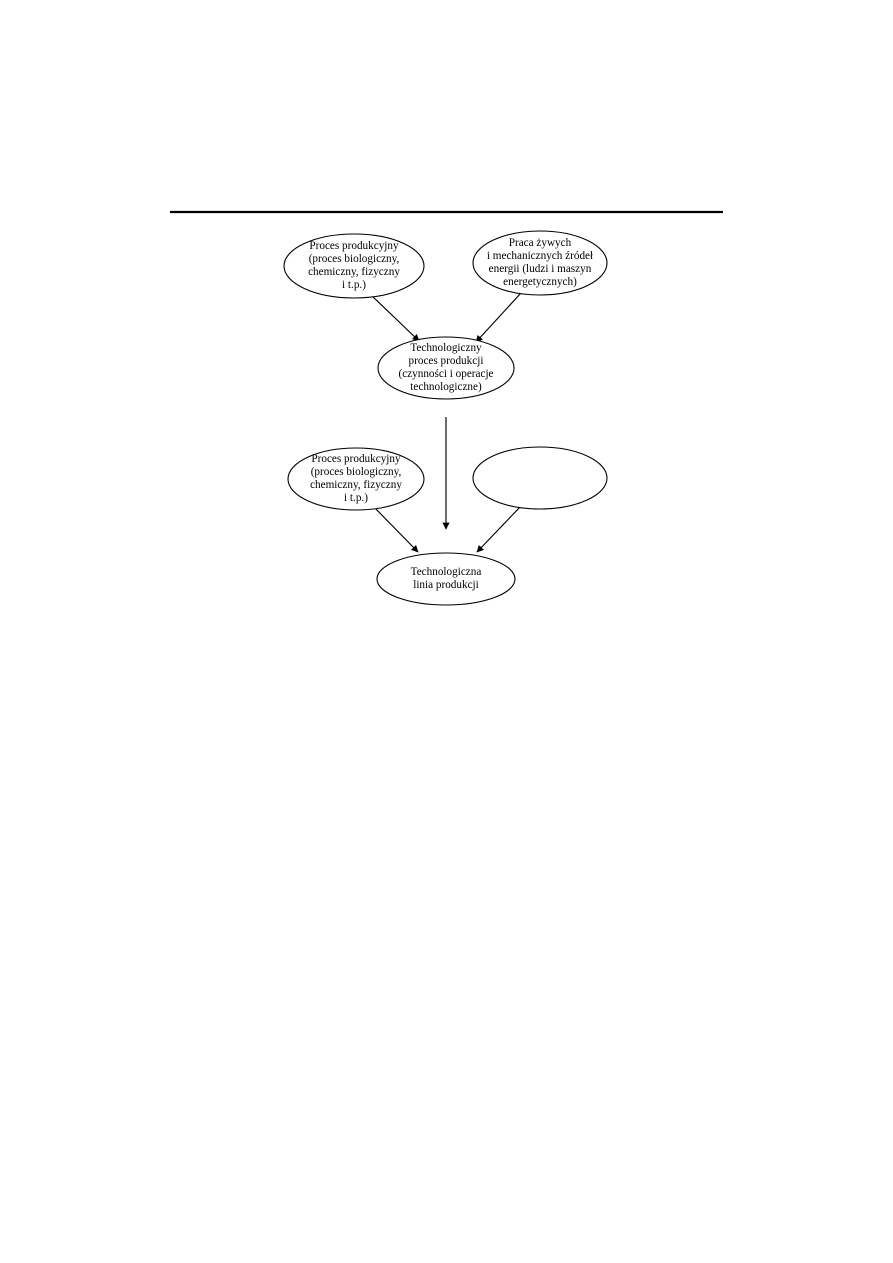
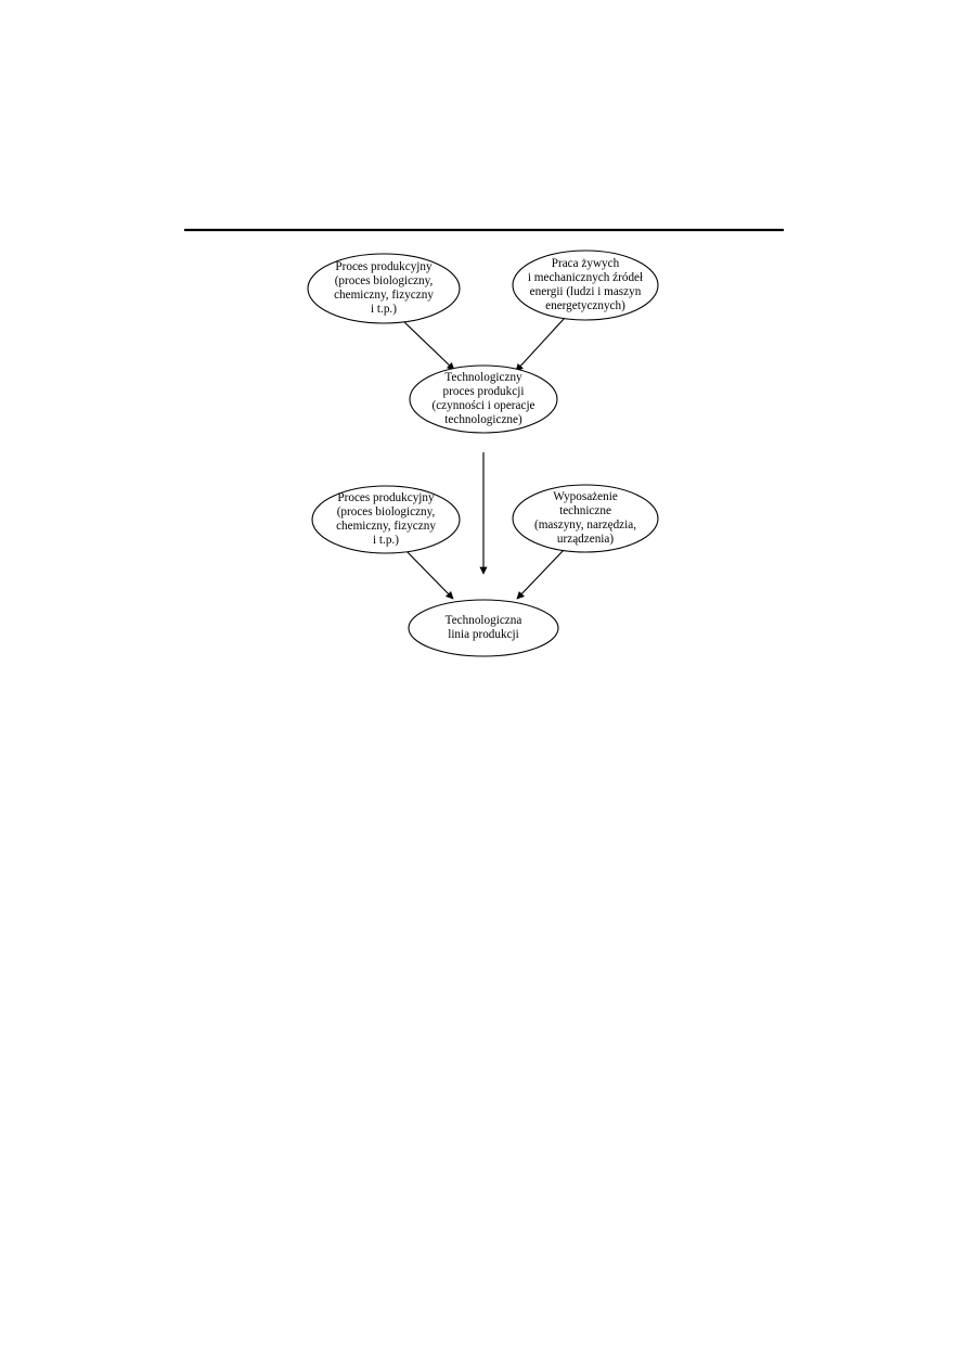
  Proces produkcyjny
  (proces biologiczny,
  chemiczny, fizyczny
  i t.p.)
  Praca żywych
  i mechanicznych źródeł
  energii (ludzi i maszyn
  energetycznych)
  Technologiczny
  proces produkcji
  (czynności i operacje
  technologiczne)
  Proces produkcyjny
  (proces biologiczny,
  chemiczny, fizyczny
  i t.p.)
+ Wyposażenie
+ techniczne
+ (maszyny, narzędzia,
+ urządzenia)
  Technologiczna
  linia produkcji
